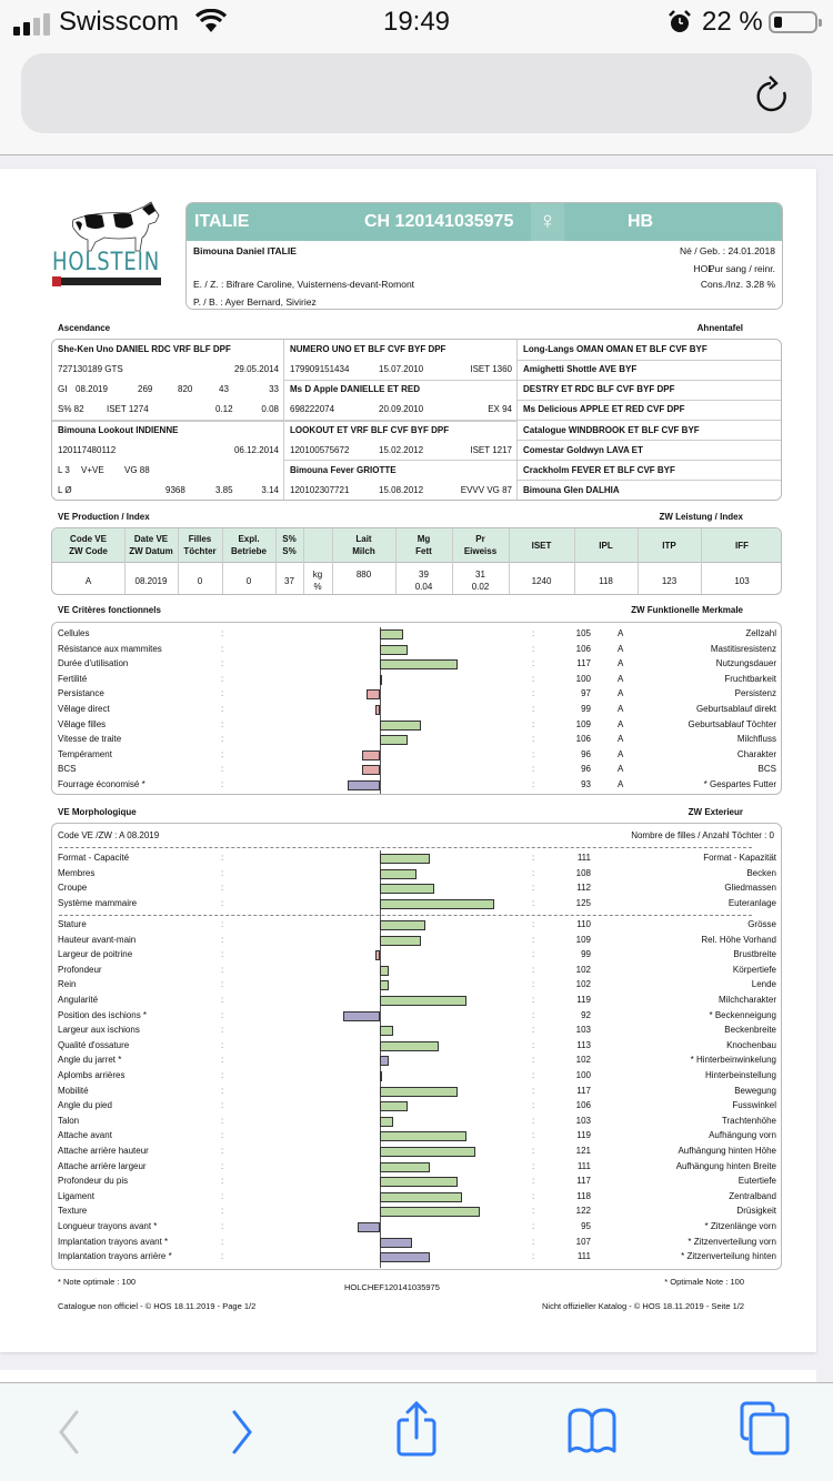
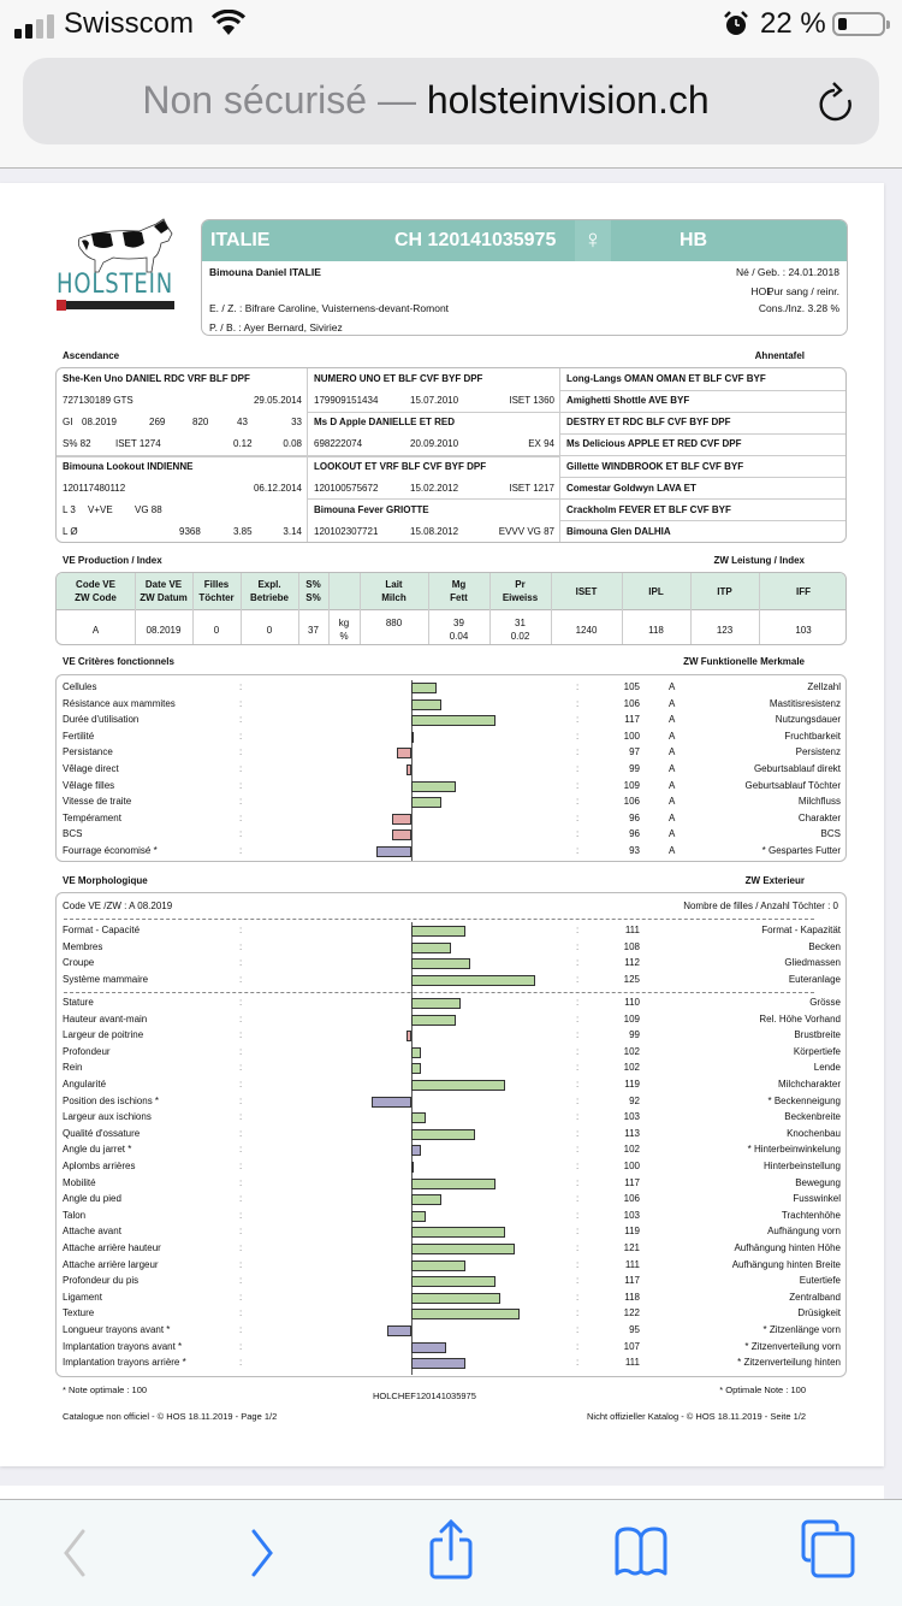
  Swisscom
- 19:49
  22 %
+ Non sécurisé — holsteinvision.ch
  HOLSTEIN
  ITALIE
  CH 120141035975
  ♀
  HB
  Bimouna Daniel ITALIE
  Né / Geb. : 24.01.2018
  HOL
  Pur sang / reinr.
  E. / Z. : Bifrare Caroline, Vuisternens-devant-Romont
  Cons./Inz. 3.28 %
  P. / B. : Ayer Bernard, Siviriez
  Ascendance
  Ahnentafel
  She-Ken Uno DANIEL RDC VRF BLF DPF
  727130189 GTS
  29.05.2014
  GI
  08.2019
  269
  820
  43
  33
  S% 82
  ISET 1274
  0.12
  0.08
  Bimouna Lookout INDIENNE
  120117480112
  06.12.2014
  L 3
  V+VE
  VG 88
  L Ø
  9368
  3.85
  3.14
  NUMERO UNO ET BLF CVF BYF DPF
  179909151434
  15.07.2010
  ISET 1360
  Ms D Apple DANIELLE ET RED
  698222074
  20.09.2010
  EX 94
  LOOKOUT ET VRF BLF CVF BYF DPF
  120100575672
  15.02.2012
  ISET 1217
  Bimouna Fever GRIOTTE
  120102307721
  15.08.2012
  EVVV VG 87
  Long-Langs OMAN OMAN ET BLF CVF BYF
  Amighetti Shottle AVE BYF
  DESTRY ET RDC BLF CVF BYF DPF
  Ms Delicious APPLE ET RED CVF DPF
- Catalogue WINDBROOK ET BLF CVF BYF
+ Gillette WINDBROOK ET BLF CVF BYF
  Comestar Goldwyn LAVA ET
  Crackholm FEVER ET BLF CVF BYF
  Bimouna Glen DALHIA
  VE Production / Index
  ZW Leistung / Index
  Code VE
  ZW Code
  A
  Date VE
  ZW Datum
  08.2019
  Filles
  Töchter
  0
  Expl.
  Betriebe
  0
  S%
  S%
  37
  kg
  %
  Lait
  Milch
  880
  Mg
  Fett
  39
  0.04
  Pr
  Eiweiss
  31
  0.02
  ISET
  1240
  IPL
  118
  ITP
  123
  IFF
  103
  VE Critères fonctionnels
  ZW Funktionelle Merkmale
  Cellules
  :
  :
  105
  A
  Zellzahl
  Résistance aux mammites
  :
  :
  106
  A
  Mastitisresistenz
  Durée d'utilisation
  :
  :
  117
  A
  Nutzungsdauer
  Fertilité
  :
  :
  100
  A
  Fruchtbarkeit
  Persistance
  :
  :
  97
  A
  Persistenz
  Vêlage direct
  :
  :
  99
  A
  Geburtsablauf direkt
  Vêlage filles
  :
  :
  109
  A
  Geburtsablauf Töchter
  Vitesse de traite
  :
  :
  106
  A
  Milchfluss
  Tempérament
  :
  :
  96
  A
  Charakter
  BCS
  :
  :
  96
  A
  BCS
  Fourrage économisé *
  :
  :
  93
  A
  * Gespartes Futter
  VE Morphologique
  ZW Exterieur
  Code VE /ZW : A 08.2019
  Nombre de filles / Anzahl Töchter : 0
  Format - Capacité
  :
  :
  111
  Format - Kapazität
  Membres
  :
  :
  108
  Becken
  Croupe
  :
  :
  112
  Gliedmassen
  Système mammaire
  :
  :
  125
  Euteranlage
  Stature
  :
  :
  110
  Grösse
  Hauteur avant-main
  :
  :
  109
  Rel. Höhe Vorhand
  Largeur de poitrine
  :
  :
  99
  Brustbreite
  Profondeur
  :
  :
  102
  Körpertiefe
  Rein
  :
  :
  102
  Lende
  Angularité
  :
  :
  119
  Milchcharakter
  Position des ischions *
  :
  :
  92
  * Beckenneigung
  Largeur aux ischions
  :
  :
  103
  Beckenbreite
  Qualité d'ossature
  :
  :
  113
  Knochenbau
  Angle du jarret *
  :
  :
  102
  * Hinterbeinwinkelung
  Aplombs arrières
  :
  :
  100
  Hinterbeinstellung
  Mobilité
  :
  :
  117
  Bewegung
  Angle du pied
  :
  :
  106
  Fusswinkel
  Talon
  :
  :
  103
  Trachtenhöhe
  Attache avant
  :
  :
  119
  Aufhängung vorn
  Attache arrière hauteur
  :
  :
  121
  Aufhängung hinten Höhe
  Attache arrière largeur
  :
  :
  111
  Aufhängung hinten Breite
  Profondeur du pis
  :
  :
  117
  Eutertiefe
  Ligament
  :
  :
  118
  Zentralband
  Texture
  :
  :
  122
  Drüsigkeit
  Longueur trayons avant *
  :
  :
  95
  * Zitzenlänge vorn
  Implantation trayons avant *
  :
  :
  107
  * Zitzenverteilung vorn
  Implantation trayons arrière *
  :
  :
  111
  * Zitzenverteilung hinten
  * Note optimale : 100
  HOLCHEF120141035975
  * Optimale Note : 100
  Catalogue non officiel - © HOS 18.11.2019 - Page 1/2
  Nicht offizieller Katalog - © HOS 18.11.2019 - Seite 1/2
